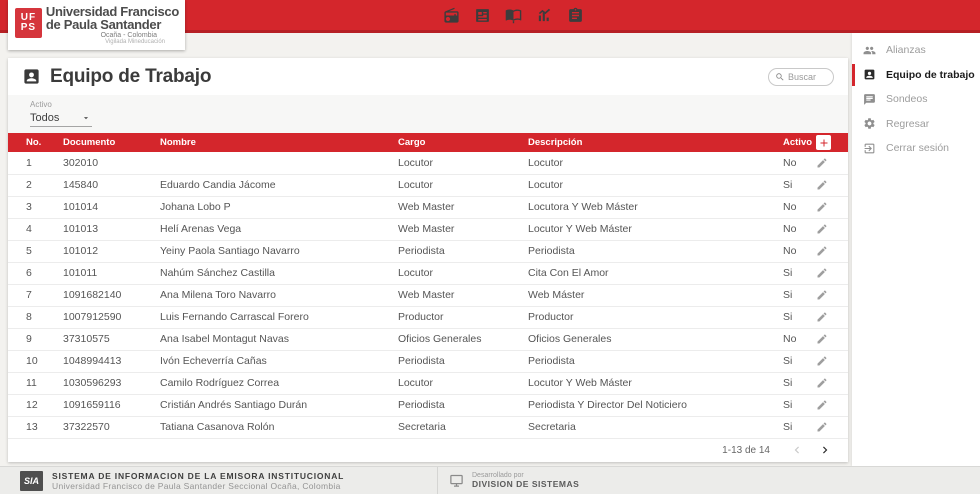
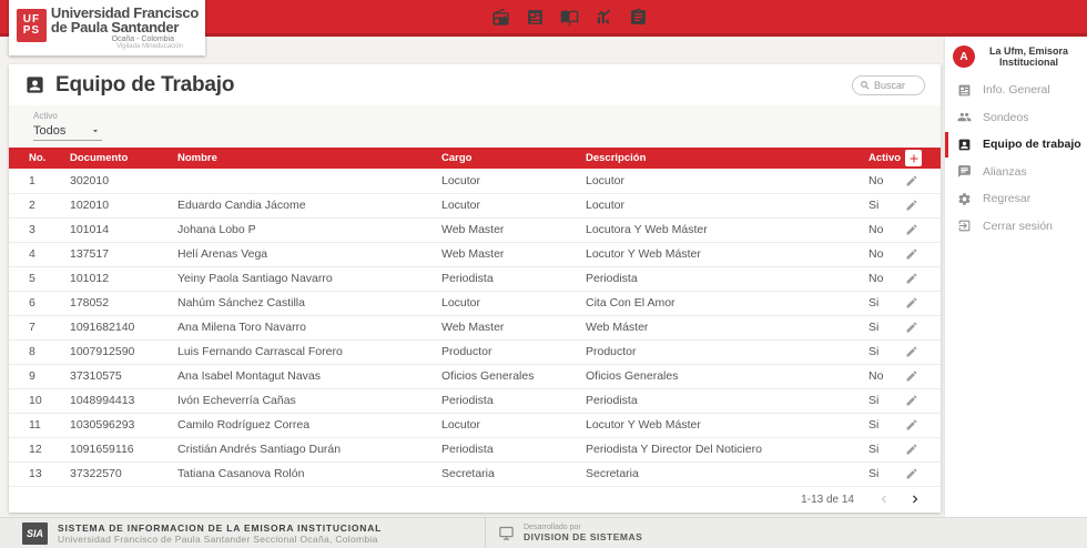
  UF
  PS
  Universidad Francisco
  de Paula Santander
+ A
+ La Ufm, Emisora Institucional
+ Info. General
- Alianzas
+ Sondeos
  Equipo de trabajo
- Sondeos
+ Alianzas
  Regresar
  Cerrar sesión
  Equipo de Trabajo
  Buscar
  Activo
  Todos
  No.	Documento	Nombre	Cargo	Descripción	Activo
  1	302010		Locutor	Locutor	No
- 2	145840	Eduardo Candia Jácome	Locutor	Locutor	Si
+ 2	102010	Eduardo Candia Jácome	Locutor	Locutor	Si
  3	101014	Johana Lobo P	Web Master	Locutora Y Web Máster	No
- 4	101013	Helí Arenas Vega	Web Master	Locutor Y Web Máster	No
+ 4	137517	Helí Arenas Vega	Web Master	Locutor Y Web Máster	No
  5	101012	Yeiny Paola Santiago Navarro	Periodista	Periodista	No
- 6	101011	Nahúm Sánchez Castilla	Locutor	Cita Con El Amor	Si
+ 6	178052	Nahúm Sánchez Castilla	Locutor	Cita Con El Amor	Si
  7	1091682140	Ana Milena Toro Navarro	Web Master	Web Máster	Si
  8	1007912590	Luis Fernando Carrascal Forero	Productor	Productor	Si
  9	37310575	Ana Isabel Montagut Navas	Oficios Generales	Oficios Generales	No
  10	1048994413	Ivón Echeverría Cañas	Periodista	Periodista	Si
  11	1030596293	Camilo Rodríguez Correa	Locutor	Locutor Y Web Máster	Si
  12	1091659116	Cristián Andrés Santiago Durán	Periodista	Periodista Y Director Del Noticiero	Si
  13	37322570	Tatiana Casanova Rolón	Secretaria	Secretaria	Si
  1-13 de 14
  SIA
  SISTEMA DE INFORMACION DE LA EMISORA INSTITUCIONAL
  Universidad Francisco de Paula Santander Seccional Ocaña, Colombia
  DIVISION DE SISTEMAS
